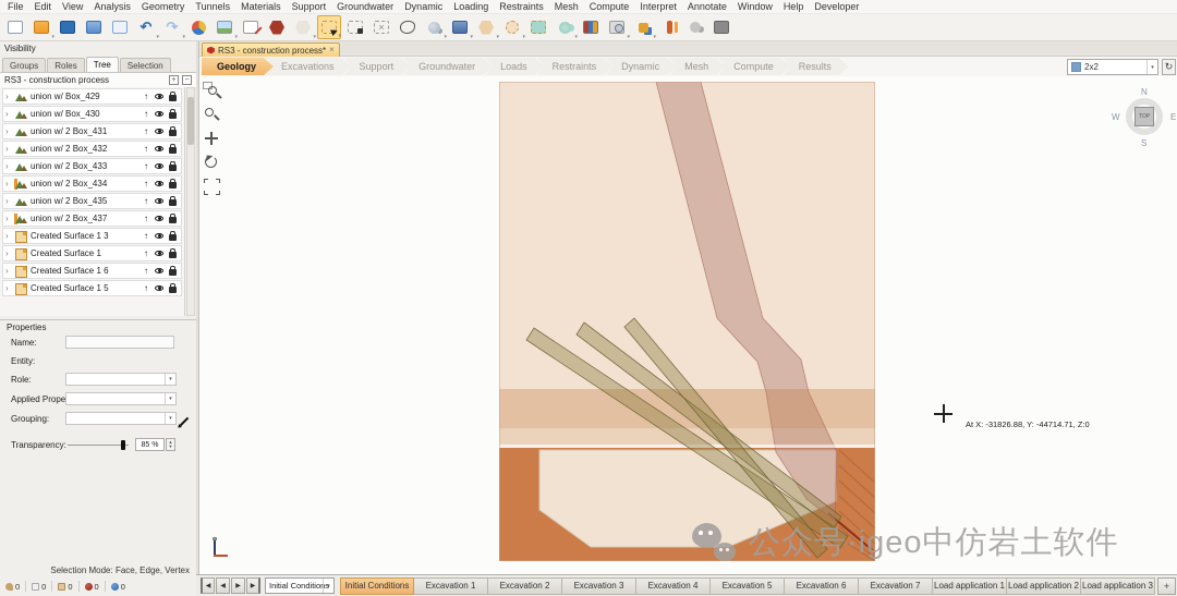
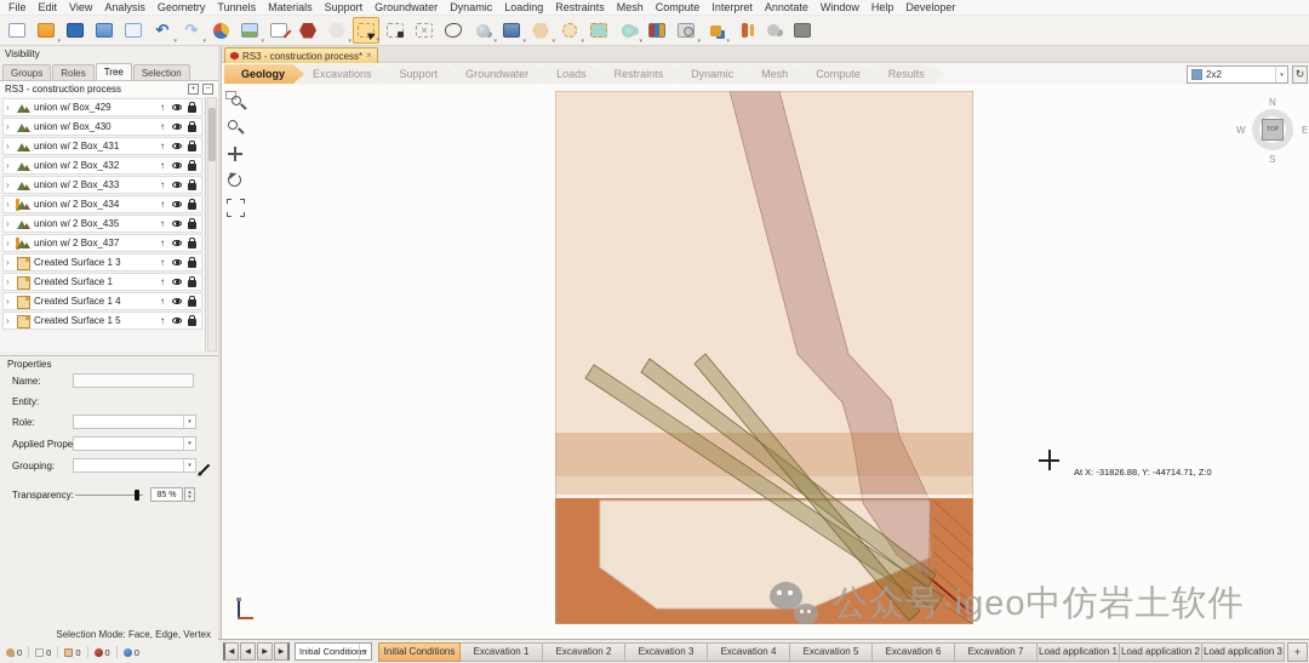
  File
  Edit
  View
  Analysis
  Geometry
  Tunnels
  Materials
  Support
  Groundwater
  Dynamic
  Loading
  Restraints
  Mesh
  Compute
  Interpret
  Annotate
  Window
  Help
  Developer
  RS3 - construction process*
  Geology
  Excavations
  Support
  Groundwater
  Loads
  Restraints
  Dynamic
  Mesh
  Compute
  Results
  2x2
  Visibility
  Groups
  Roles
  Tree
  Selection
  RS3 - construction process
  union w/ Box_429
  union w/ Box_430
  union w/ 2 Box_431
  union w/ 2 Box_432
  union w/ 2 Box_433
  union w/ 2 Box_434
  union w/ 2 Box_435
  union w/ 2 Box_437
  Created Surface 1 3
  Created Surface 1
- Created Surface 1 6
+ Created Surface 1 4
  Created Surface 1 5
  Properties
  Name:
  Entity:
  Role:
  Applied Prope
  Grouping:
  Transparency:
  Selection Mode: Face, Edge, Vertex
  0
  0
  0
  0
  0
  N
  W
  E
  S
  At X: -31826.88, Y: -44714.71, Z:0
  公众号·igeo中仿岩土软件
  Initial Conditions
  Initial Conditions
  Excavation 1
  Excavation 2
  Excavation 3
  Excavation 4
  Excavation 5
  Excavation 6
  Excavation 7
  Load application 1
  Load application 2
  Load application 3
  +
